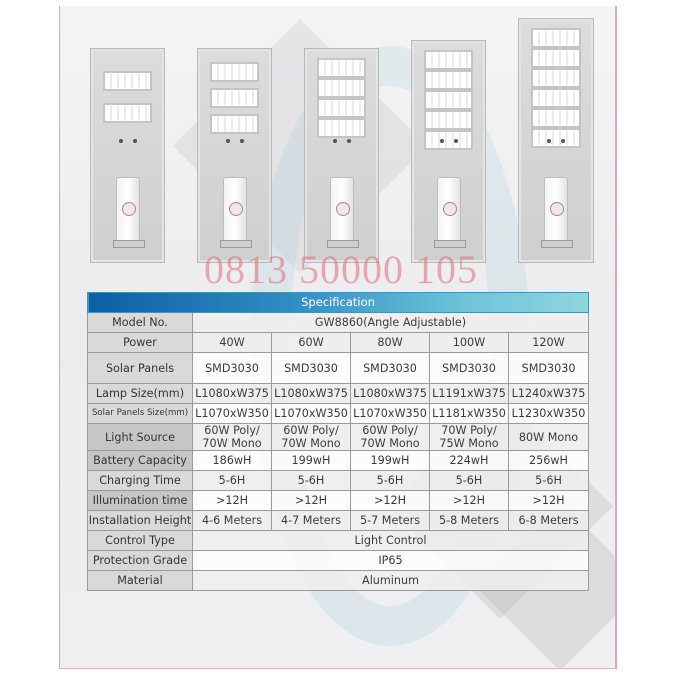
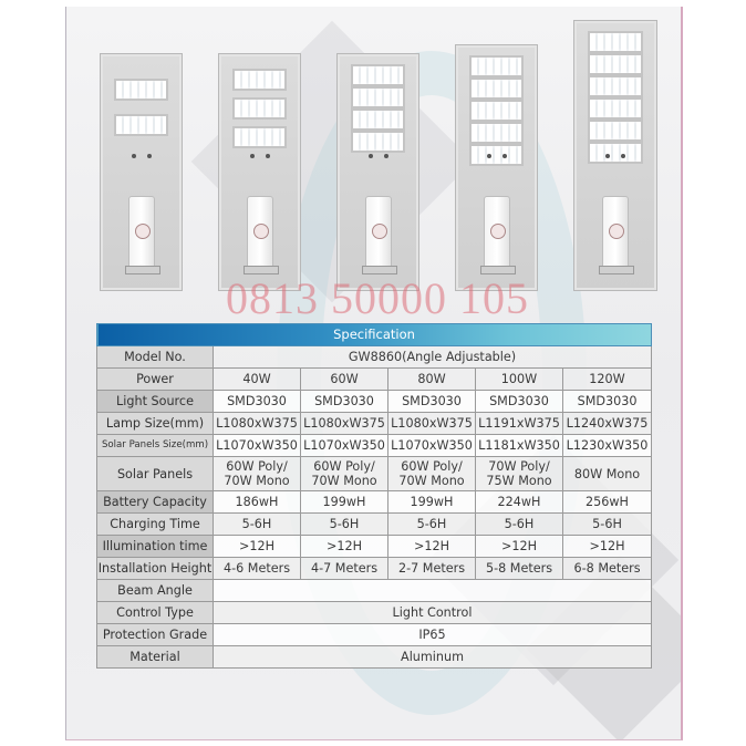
  0813 50000 105
  Specification
  Model No.	GW8860(Angle Adjustable)
  Power	40W	60W	80W	100W	120W
- Solar Panels	SMD3030	SMD3030	SMD3030	SMD3030	SMD3030
+ Light Source	SMD3030	SMD3030	SMD3030	SMD3030	SMD3030
  Lamp Size(mm)	L1080xW375	L1080xW375	L1080xW375	L1191xW375	L1240xW375
  Solar Panels Size(mm)	L1070xW350	L1070xW350	L1070xW350	L1181xW350	L1230xW350
- Light Source	60W Poly/70W Mono	60W Poly/70W Mono	60W Poly/70W Mono	70W Poly/75W Mono	80W Mono
+ Solar Panels	60W Poly/70W Mono	60W Poly/70W Mono	60W Poly/70W Mono	70W Poly/75W Mono	80W Mono
  Battery Capacity	186wH	199wH	199wH	224wH	256wH
  Charging Time	5-6H	5-6H	5-6H	5-6H	5-6H
  Illumination time	>12H	>12H	>12H	>12H	>12H
- Installation Height	4-6 Meters	4-7 Meters	5-7 Meters	5-8 Meters	6-8 Meters
+ Installation Height	4-6 Meters	4-7 Meters	2-7 Meters	5-8 Meters	6-8 Meters
+ Beam Angle
  Control Type	Light Control
  Protection Grade	IP65
  Material	Aluminum
